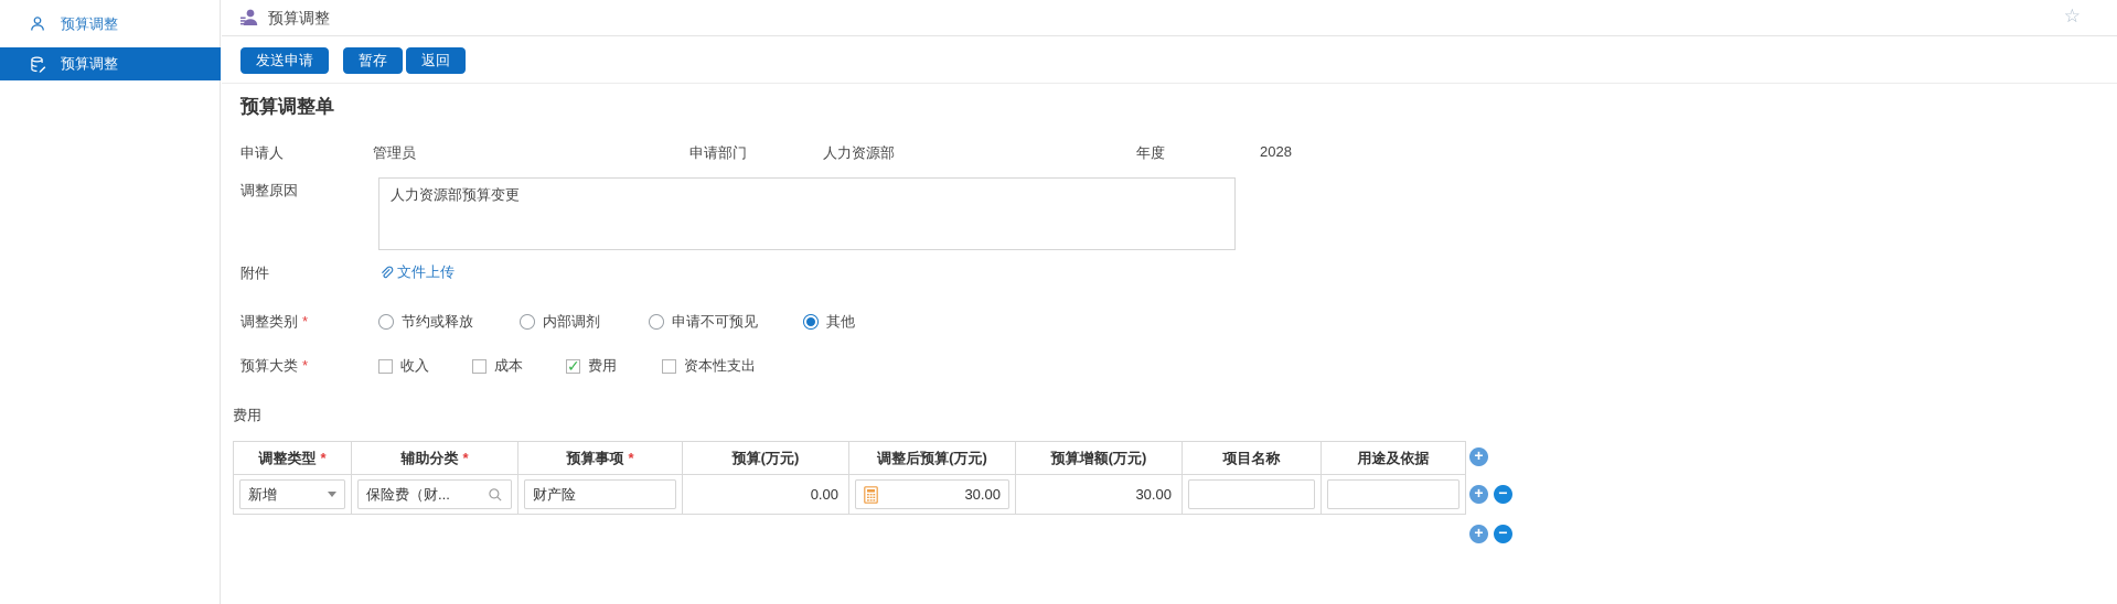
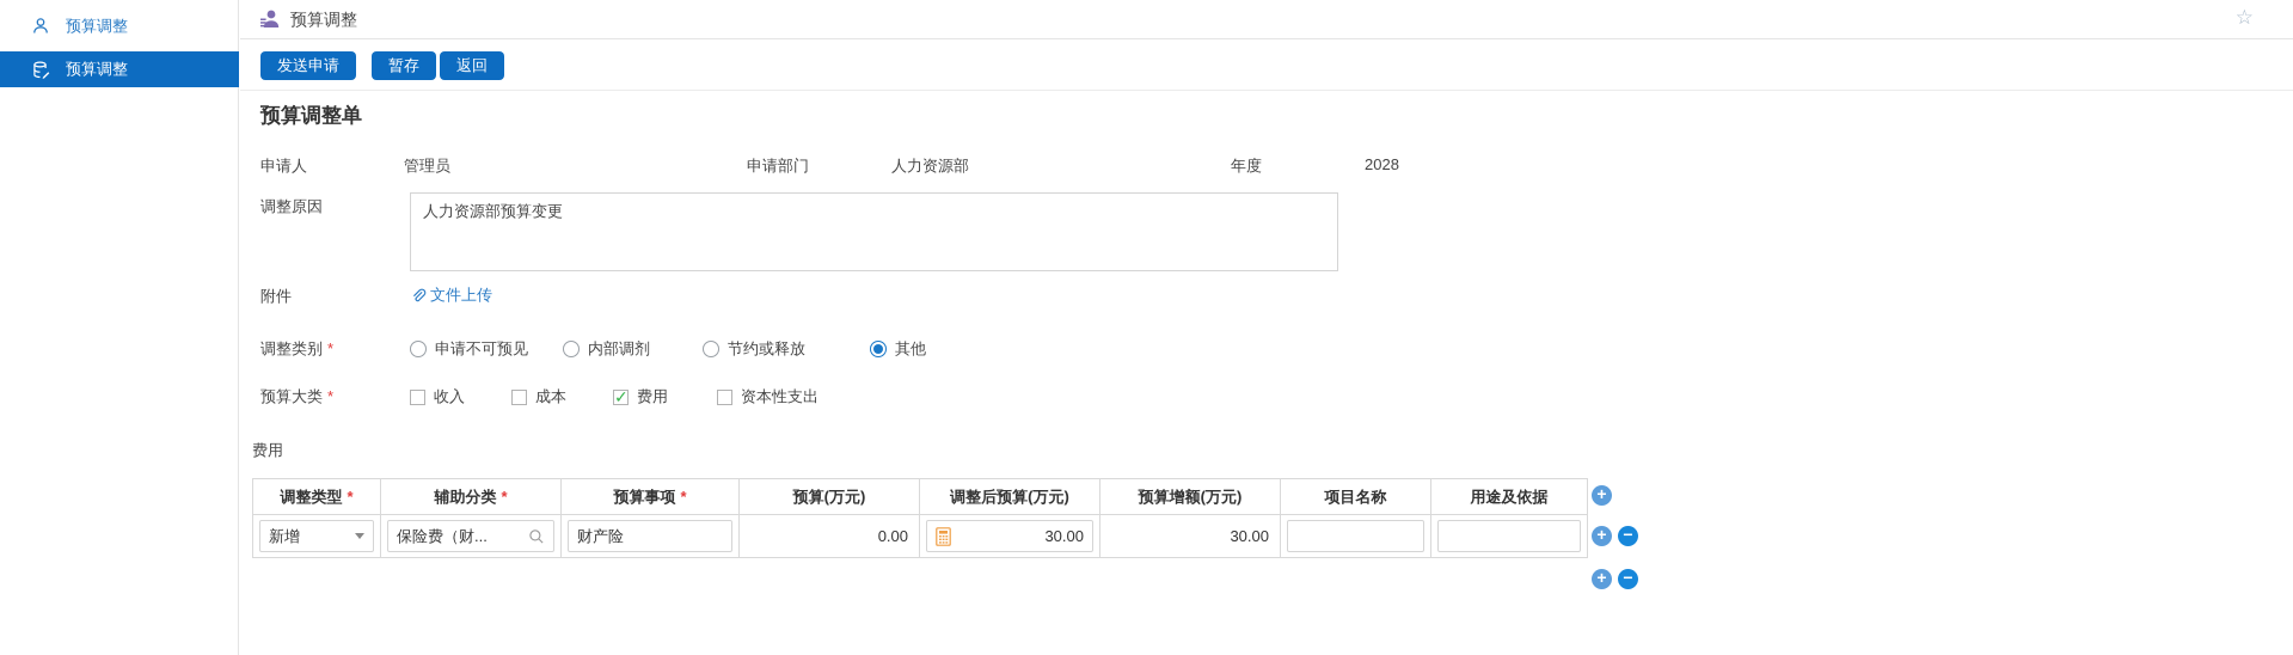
  预算调整
  预算调整
  预算调整
  ☆
  发送申请
  暂存
  返回
  预算调整单
  申请人
  管理员
  申请部门
  人力资源部
  年度
  2028
  调整原因
  人力资源部预算变更
  附件
  文件上传
  调整类别 *
- 节约或释放
+ 申请不可预见
  内部调剂
- 申请不可预见
+ 节约或释放
  其他
  预算大类 *
  收入
  成本
  费用
  资本性支出
  费用
  调整类型 *	辅助分类 *	预算事项 *	预算(万元)	调整后预算(万元)	预算增额(万元)	项目名称	用途及依据
  新增	保险费（财...	财产险	0.00	30.00	30.00
  +
  +
  −
  +
  −
